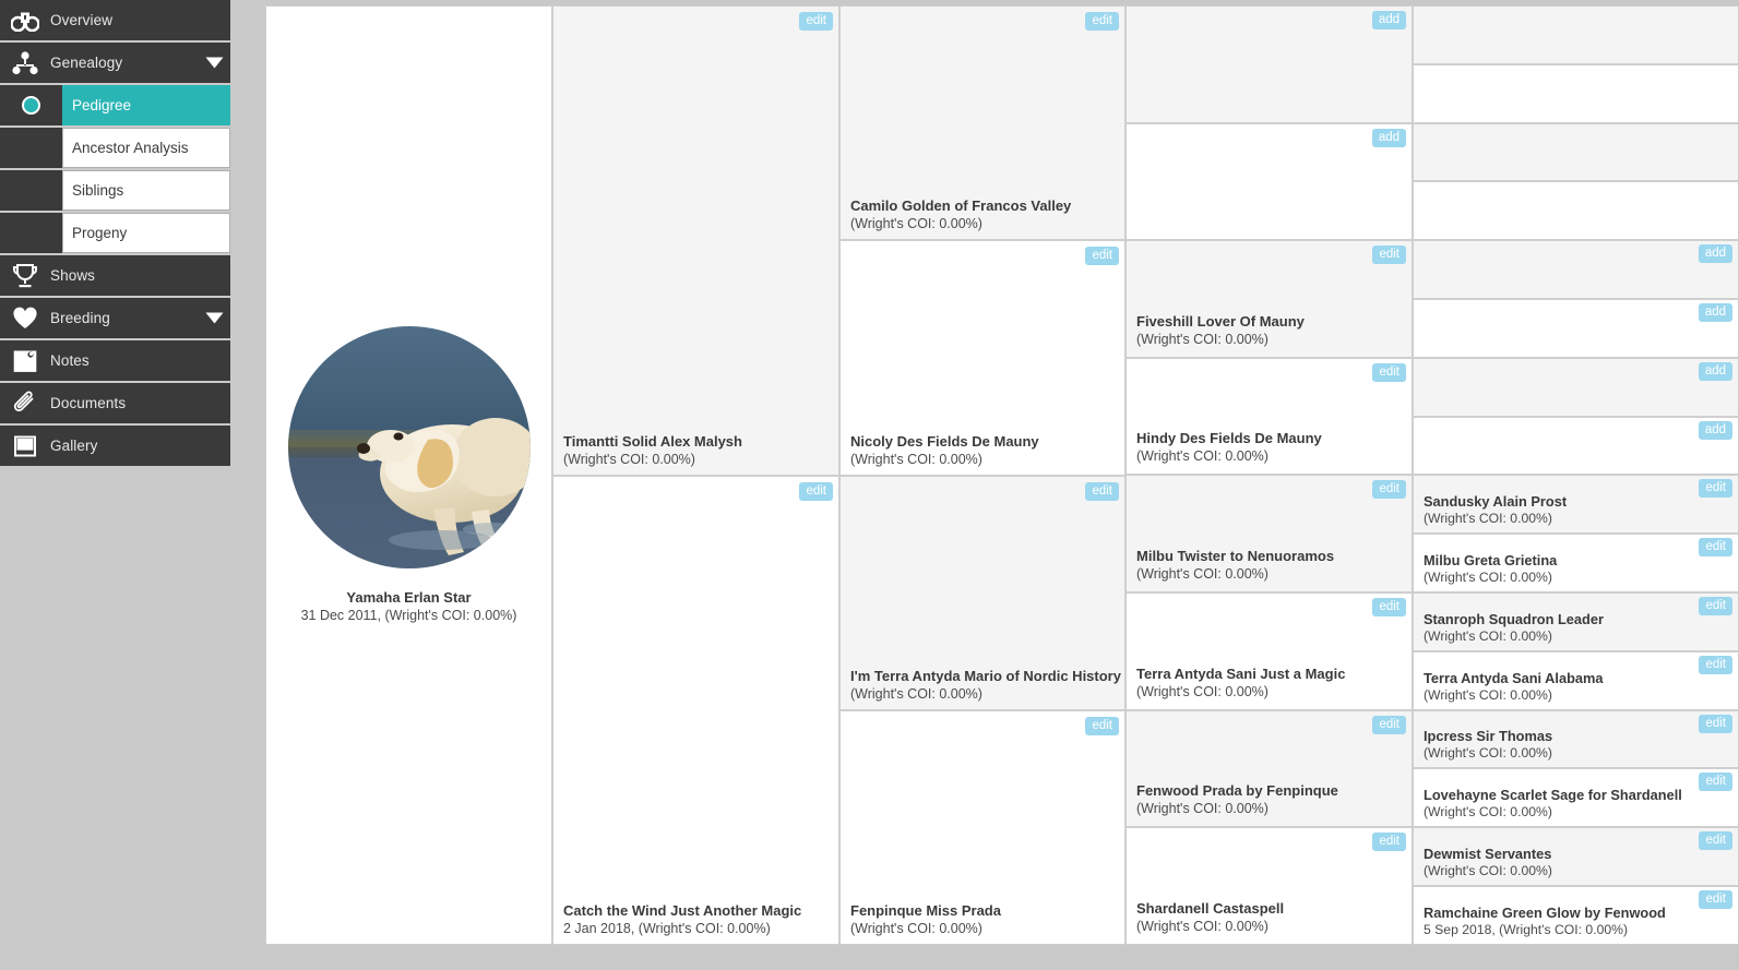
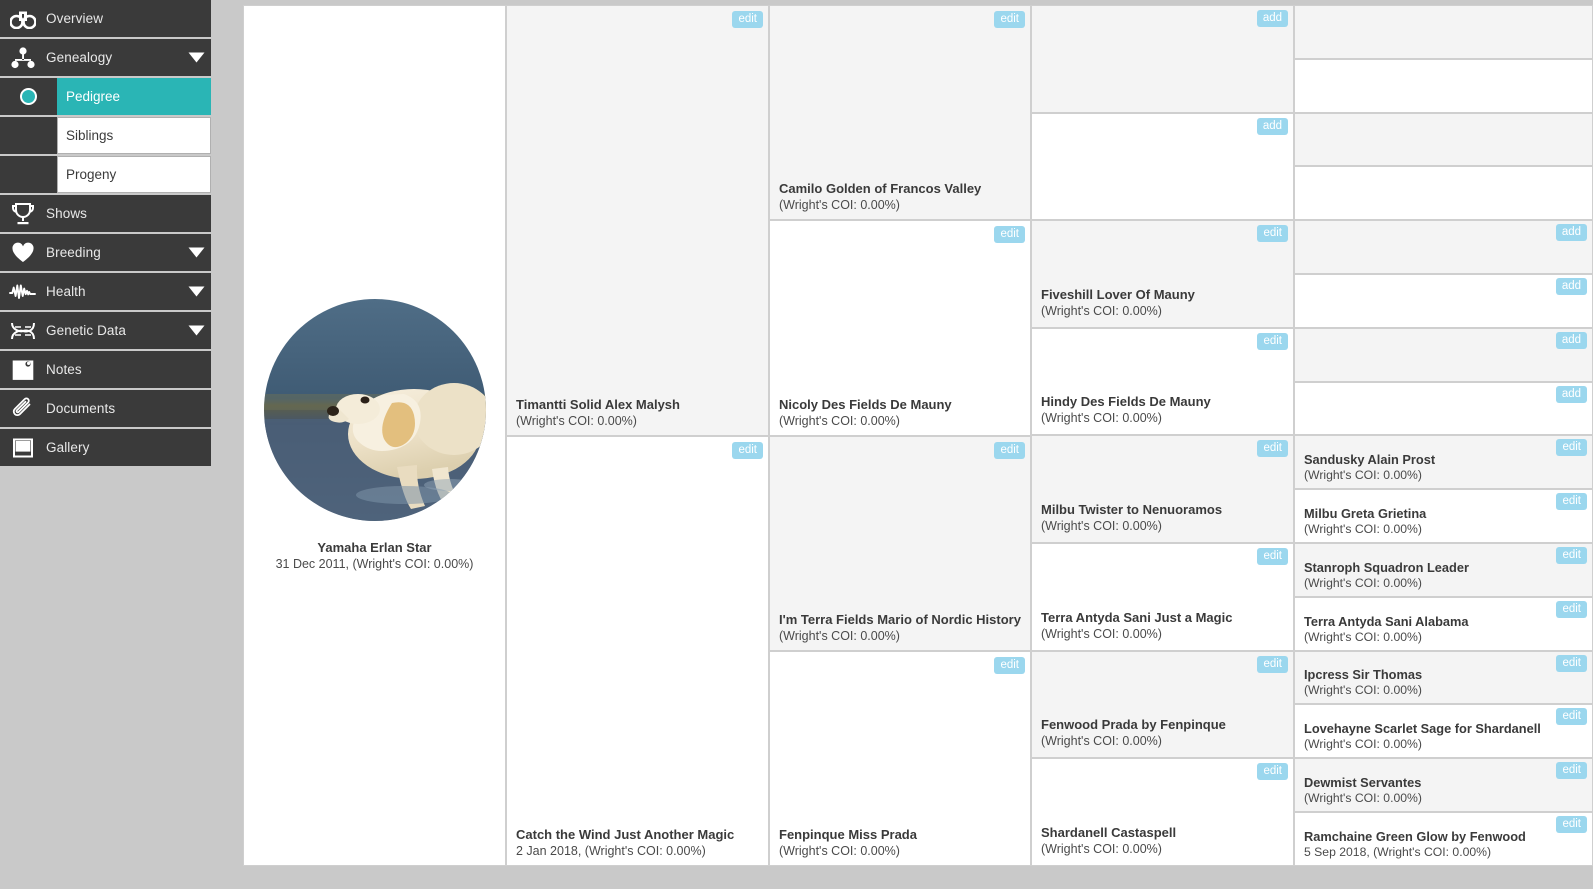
  Overview
  Genealogy
  Pedigree
- Ancestor Analysis
  Siblings
  Progeny
  Shows
  Breeding
+ Health
+ Genetic Data
  Notes
  Documents
  Gallery
  Yamaha Erlan Star
  31 Dec 2011, (Wright's COI: 0.00%)
  edit
  Timantti Solid Alex Malysh
  (Wright's COI: 0.00%)
  edit
  Catch the Wind Just Another Magic
  2 Jan 2018, (Wright's COI: 0.00%)
  edit
  Camilo Golden of Francos Valley
  (Wright's COI: 0.00%)
  edit
  Nicoly Des Fields De Mauny
  (Wright's COI: 0.00%)
  edit
- I'm Terra Antyda Mario of Nordic History
+ I'm Terra Fields Mario of Nordic History
  (Wright's COI: 0.00%)
  edit
  Fenpinque Miss Prada
  (Wright's COI: 0.00%)
  add
  add
  edit
  Fiveshill Lover Of Mauny
  (Wright's COI: 0.00%)
  edit
  Hindy Des Fields De Mauny
  (Wright's COI: 0.00%)
  edit
  Milbu Twister to Nenuoramos
  (Wright's COI: 0.00%)
  edit
  Terra Antyda Sani Just a Magic
  (Wright's COI: 0.00%)
  edit
  Fenwood Prada by Fenpinque
  (Wright's COI: 0.00%)
  edit
  Shardanell Castaspell
  (Wright's COI: 0.00%)
  add
  add
  add
  add
  edit
  Sandusky Alain Prost
  (Wright's COI: 0.00%)
  edit
  Milbu Greta Grietina
  (Wright's COI: 0.00%)
  edit
  Stanroph Squadron Leader
  (Wright's COI: 0.00%)
  edit
  Terra Antyda Sani Alabama
  (Wright's COI: 0.00%)
  edit
  Ipcress Sir Thomas
  (Wright's COI: 0.00%)
  edit
  Lovehayne Scarlet Sage for Shardanell
  (Wright's COI: 0.00%)
  edit
  Dewmist Servantes
  (Wright's COI: 0.00%)
  edit
  Ramchaine Green Glow by Fenwood
  5 Sep 2018, (Wright's COI: 0.00%)
